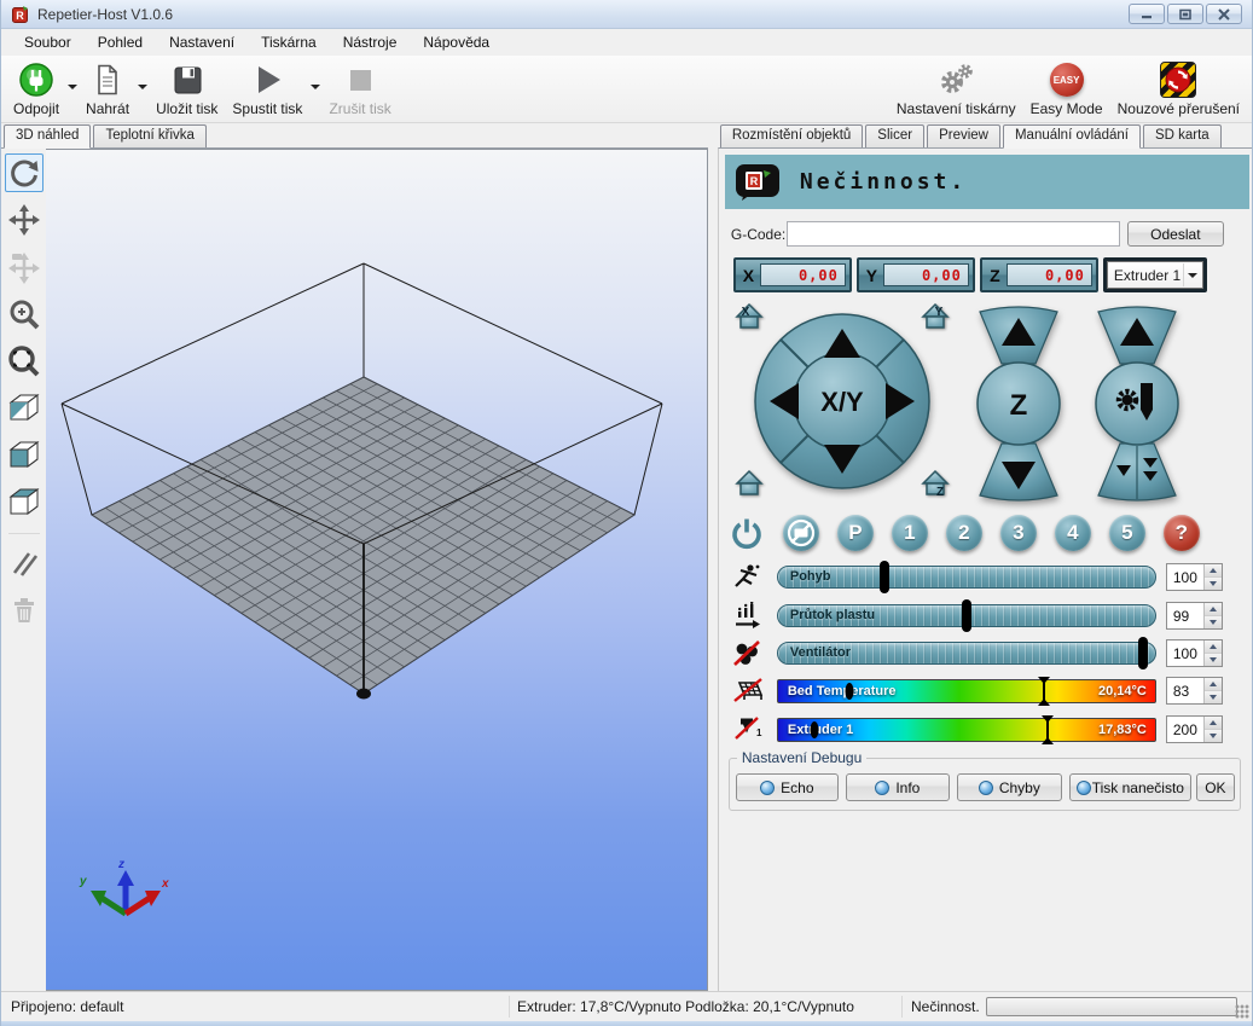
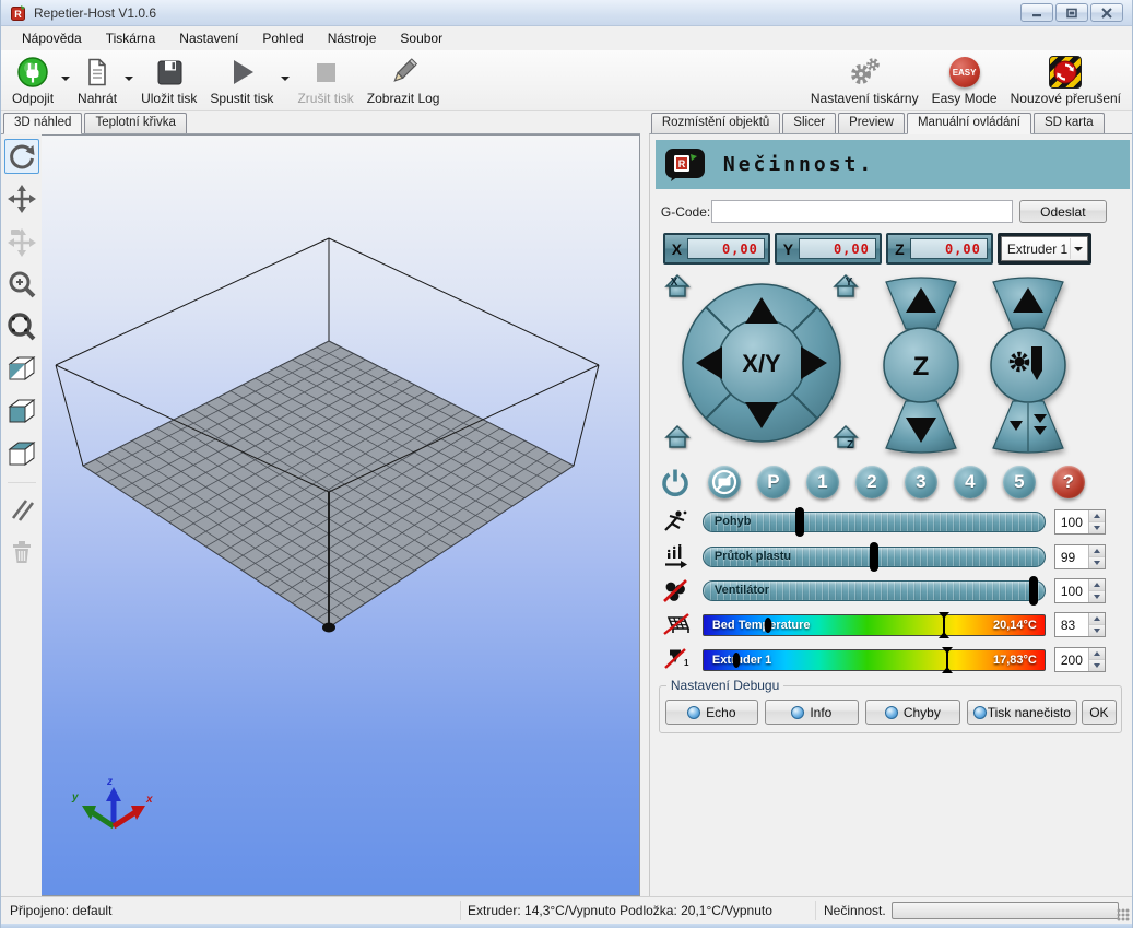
  R
  Repetier-Host V1.0.6
- Soubor
+ Nápověda
- Pohled
+ Tiskárna
  Nastavení
- Tiskárna
+ Pohled
  Nástroje
- Nápověda
+ Soubor
  Odpojit
  Nahrát
  Uložit tisk
  Spustit tisk
  Zrušit tisk
+ Zobrazit Log
  Nastavení tiskárny
  EASY
  Easy Mode
  Nouzové přerušení
  3D náhled
  Teplotní křivka
  y
  z
  x
  Rozmístění objektů
  Slicer
  Preview
  Manuální ovládání
  SD karta
  R
  Nečinnost.
  G-Code:
  Odeslat
  X
  0,00
  Y
  0,00
  Z
  0,00
  Extruder 1
  X/Y
  X
  Y
  Z
  Z
  P
  1
  2
  3
  4
  5
  ?
  Pohyb
  100
  Průtok plastu
  99
  Ventilátor
  100
  Bed Temerature
  20,14°C
  83
  1
  Extder 1
  17,83°C
  200
  Nastavení Debugu
  Echo
  Info
  Chyby
  Tisk nanečisto
  OK
  Připojeno: default
- Extruder: 17,8°C/Vypnuto Podložka: 20,1°C/Vypnuto
+ Extruder: 14,3°C/Vypnuto Podložka: 20,1°C/Vypnuto
  Nečinnost.
